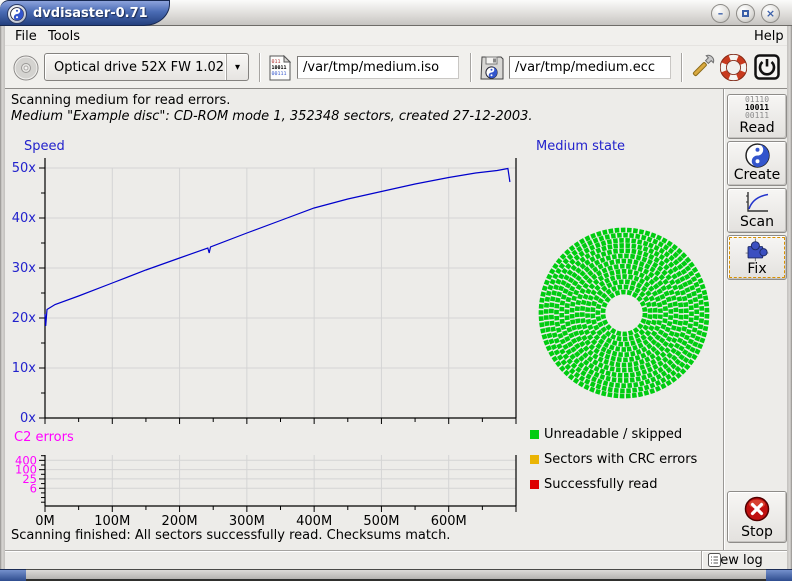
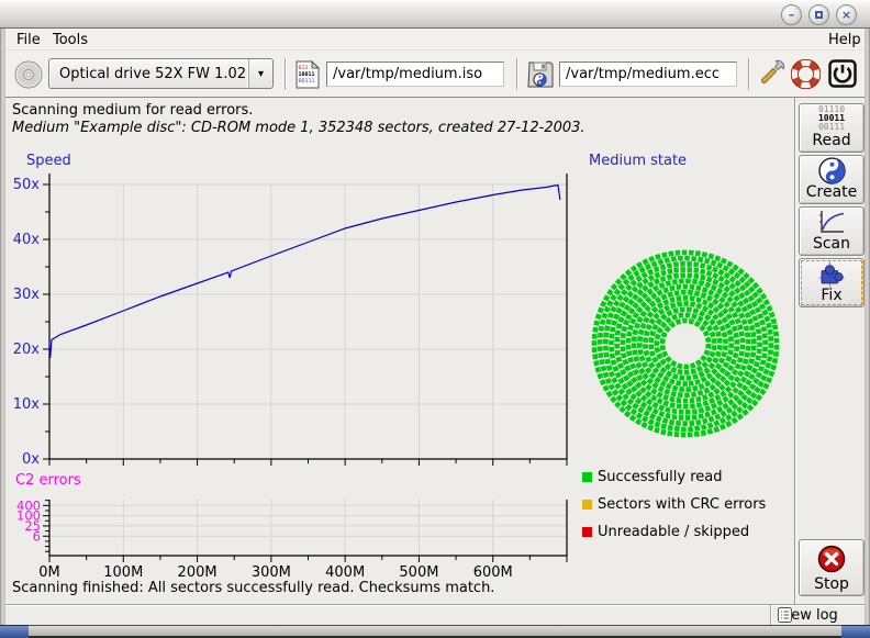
- dvdisaster-0.71
  –
  ×
  File
  Tools
  Help
  Optical drive 52X FW 1.02
  ▾
  /var/tmp/medium.iso
  /var/tmp/medium.ecc
  Scanning medium for read errors.
  Medium "Example disc": CD-ROM mode 1, 352348 sectors, created 27-12-2003.
  Speed
  0x
  10x
  20x
  30x
  40x
  50x
  Medium state
  C2 errors
  400
  100
  25
  6
  0M
  100M
  200M
  300M
  400M
  500M
  600M
- Unreadable / skipped
+ Successfully read
  Sectors with CRC errors
- Successfully read
+ Unreadable / skipped
  01110
  10011
  00111
  Read
  Create
  Scan
  Fix
  Stop
  Scanning finished: All sectors successfully read. Checksums match.
  ew log
